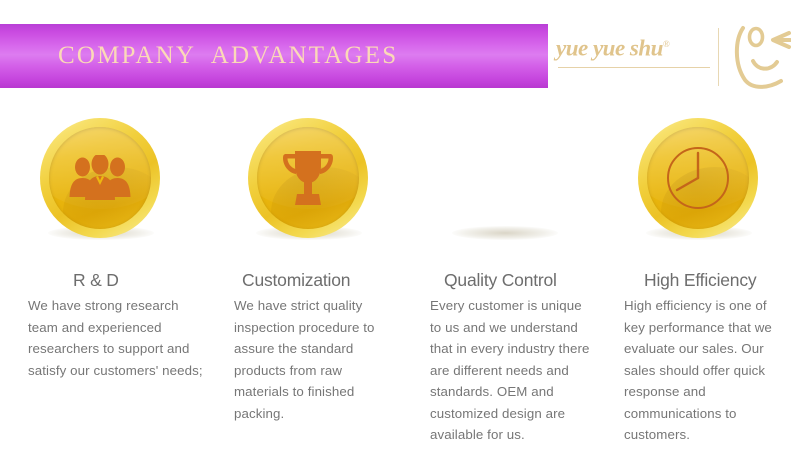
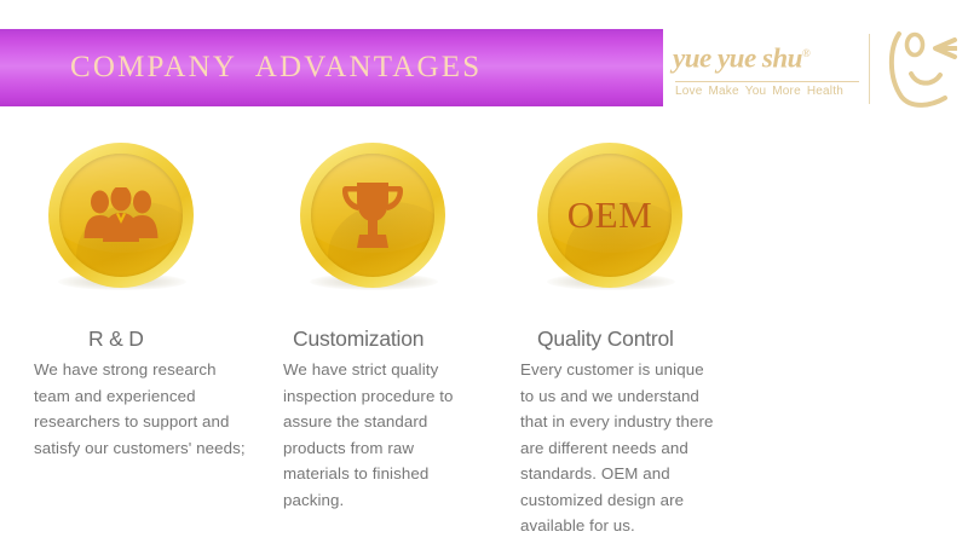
  COMPANY ADVANTAGES
  yue yue shu®
+ Love Make You More Health
  R & D
  We have strong research team and experienced researchers to support and satisfy our customers' needs;
  Customization
  We have strict quality inspection procedure to assure the standard products from raw materials to finished packing.
+ OEM
  Quality Control
  Every customer is unique to us and we understand that in every industry there are different needs and standards. OEM and customized design are available for us.
- High Efficiency
- High efficiency is one of key performance that we evaluate our sales. Our sales should offer quick response and communications to customers.
